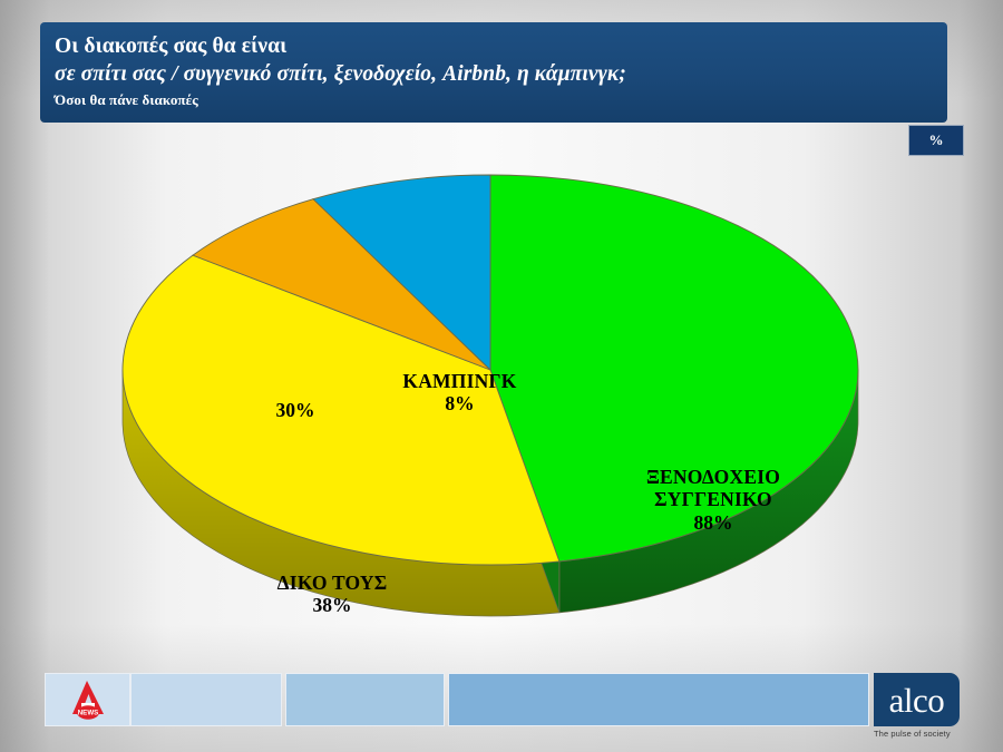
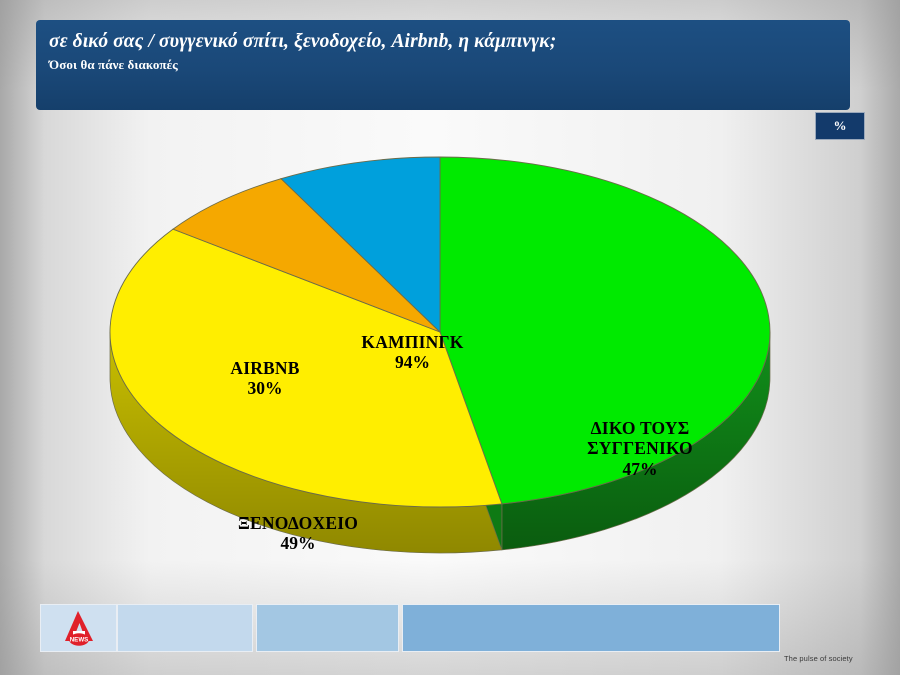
- Οι διακοπές σας θα είναι
- σε σπίτι σας / συγγενικό σπίτι, ξενοδοχείο, Airbnb, η κάμπινγκ;
+ σε δικό σας / συγγενικό σπίτι, ξενοδοχείο, Airbnb, η κάμπινγκ;
  Όσοι θα πάνε διακοπές
  %
- ΞΕΝΟΔΟΧΕΙΟ
+ ΔΙΚΟ ΤΟΥΣ
  ΣΥΓΓΕΝΙΚΟ
- 88%
+ 47%
- ΔΙΚΟ ΤΟΥΣ
+ ΞΕΝΟΔΟΧΕΙΟ
- 38%
+ 49%
+ AIRBNB
  30%
  ΚΑΜΠΙΝΓΚ
- 8%
+ 94%
- alco
  The pulse of society
